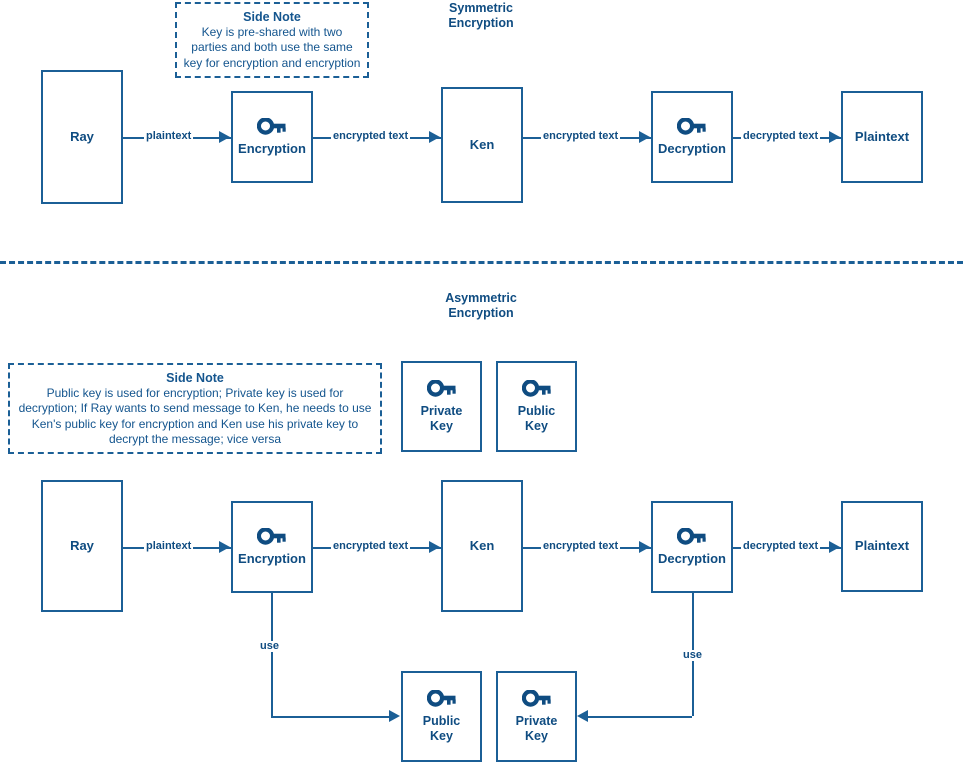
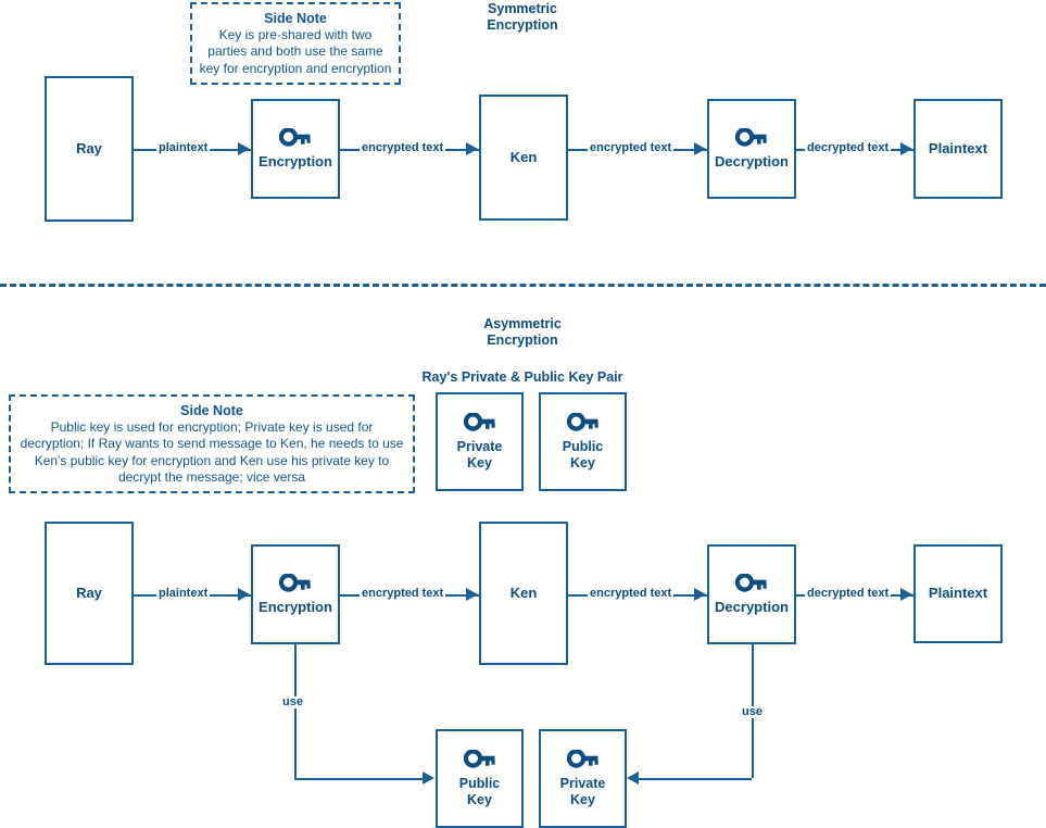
  Symmetric
  Encryption
  Side Note
  Key is pre-shared with two parties and both use the same key for encryption and encryption
  Ray
  plaintext
  Encryption
  encrypted text
  Ken
  encrypted text
  Decryption
  decrypted text
  Plaintext
  Asymmetric
  Encryption
+ Ray's Private & Public Key Pair
  Private
  Key
  Public
  Key
  Side Note
  Public key is used for encryption; Private key is used for decryption; If Ray wants to send message to Ken, he needs to use Ken's public key for encryption and Ken use his private key to decrypt the message; vice versa
  Ray
  plaintext
  Encryption
  encrypted text
  Ken
  encrypted text
  Decryption
  decrypted text
  Plaintext
  use
  use
  Public
  Key
  Private
  Key
